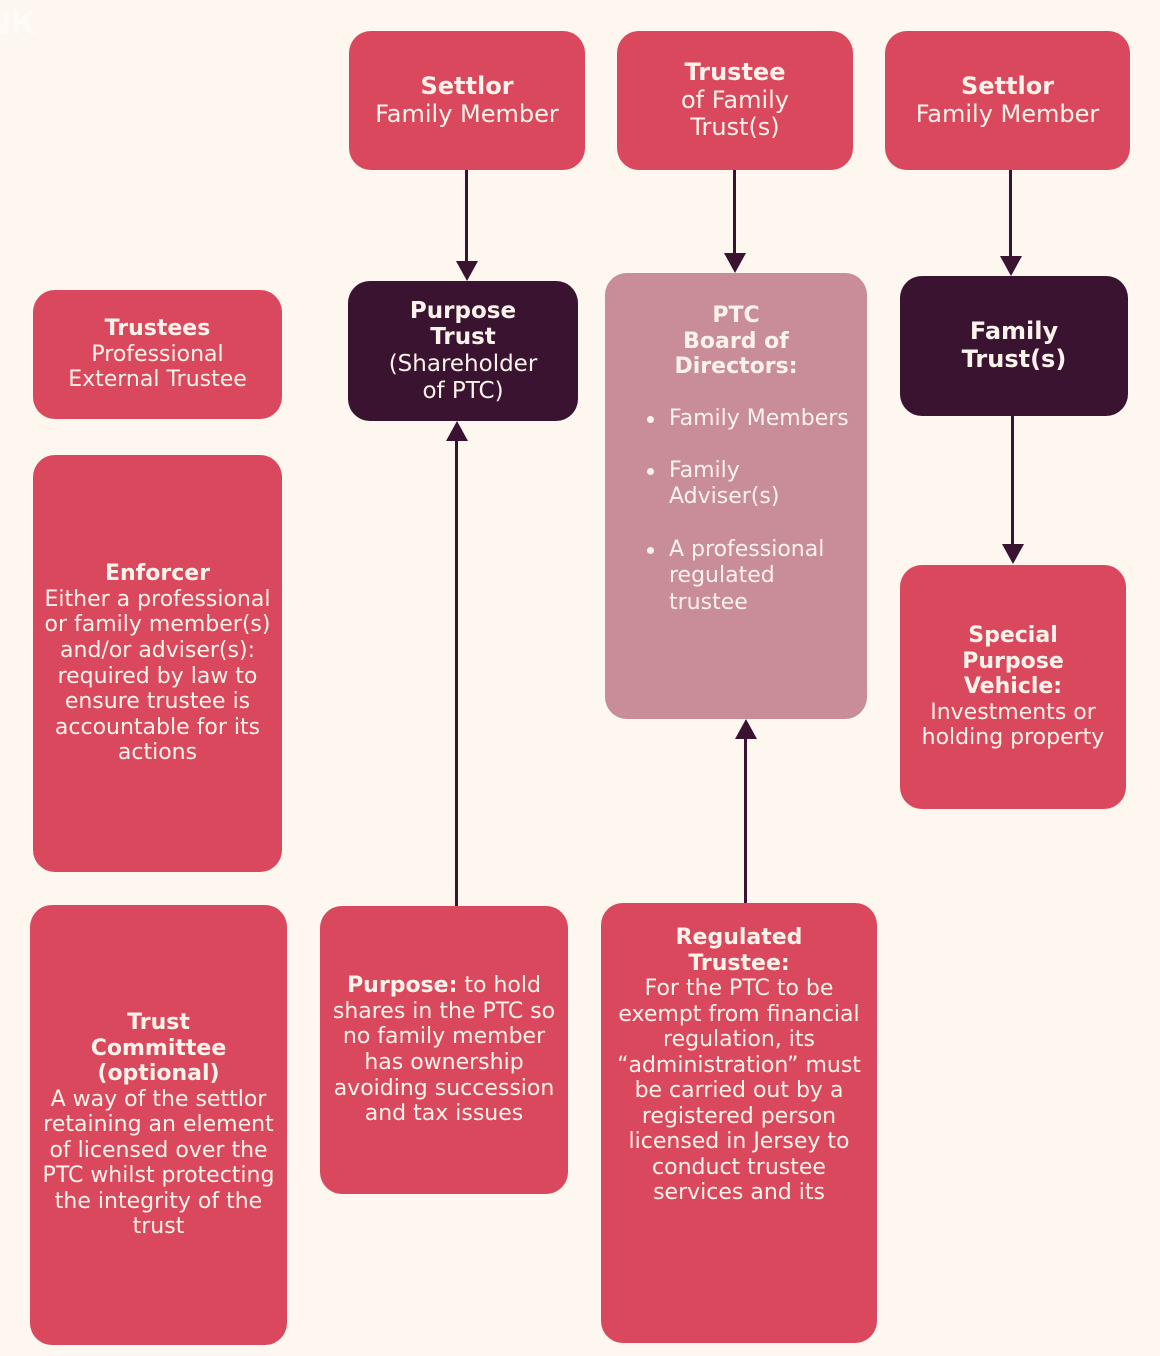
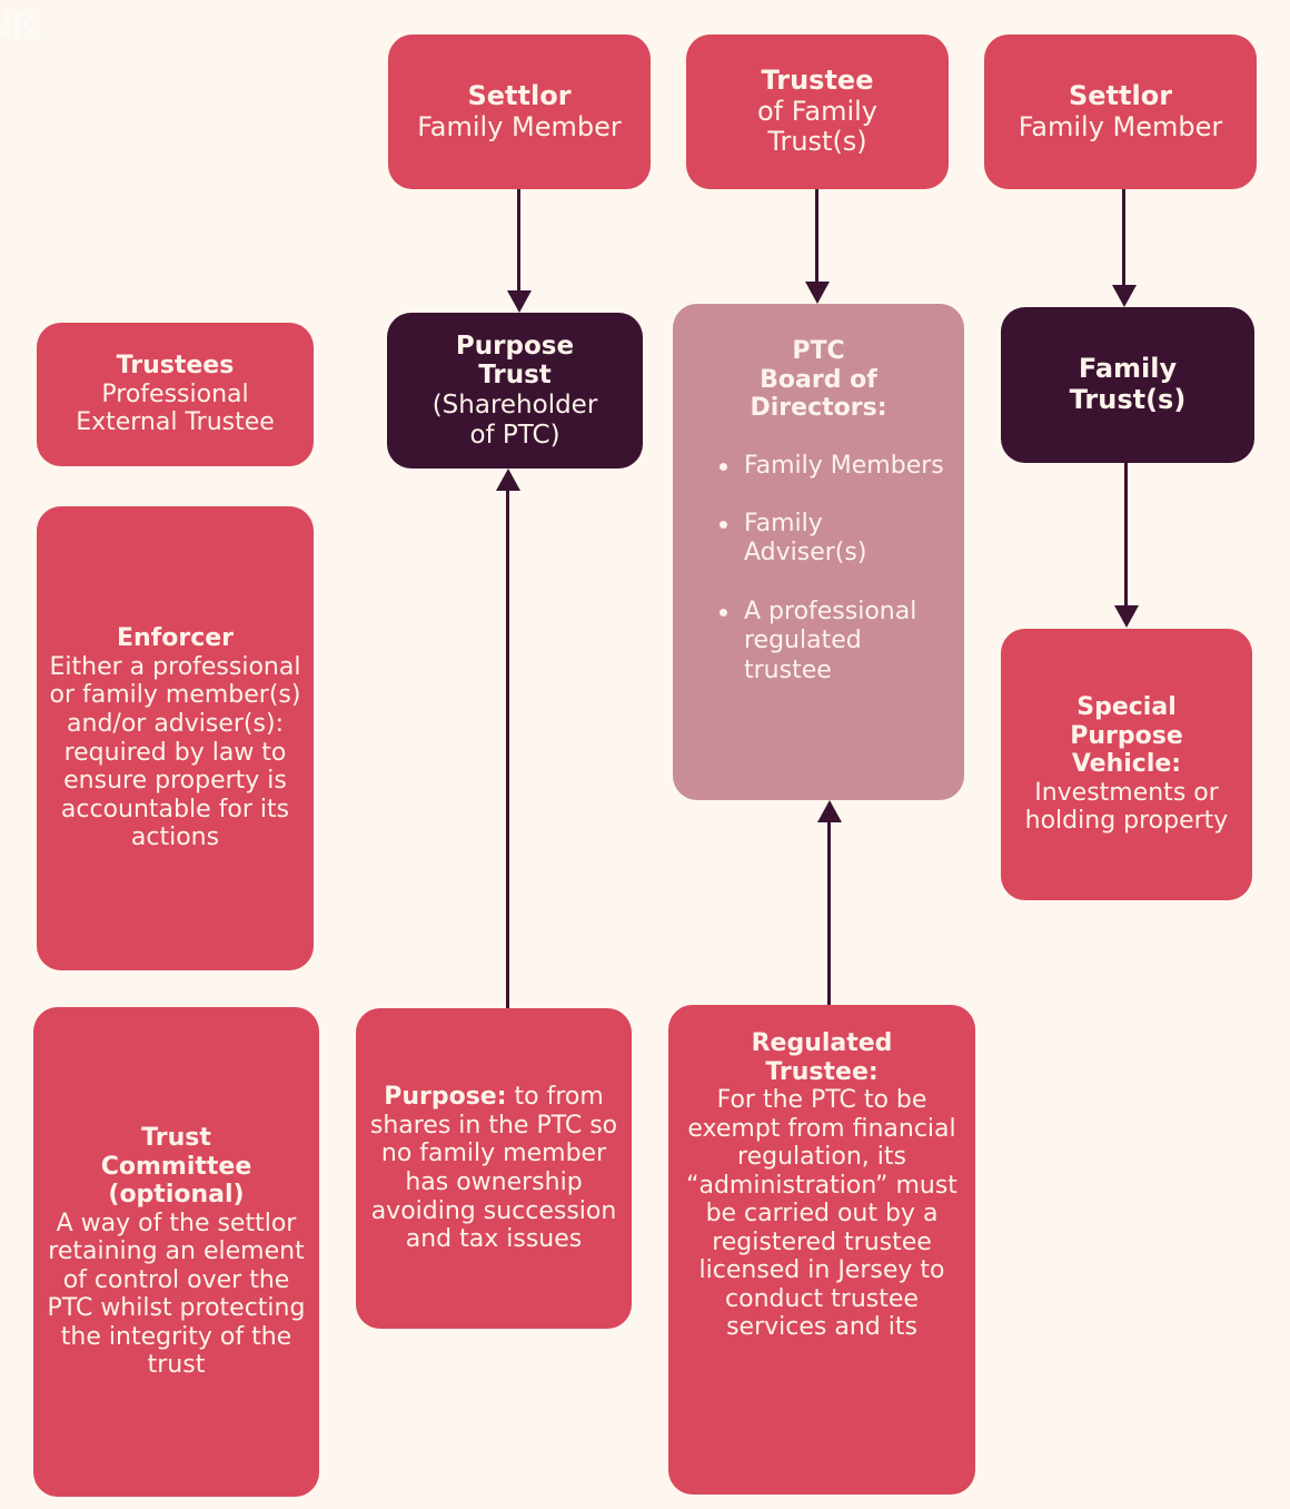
  Settlor
  Family Member
  Trustee
  of Family
  Trust(s)
  Settlor
  Family Member
  Purpose
  Trust
  (Shareholder
  of PTC)
  PTC
  Board of
  Directors:
  Family Members
  Family Adviser(s)
  A professional regulated trustee
  Family
  Trust(s)
  Trustees
  Professional
  External Trustee
  Enforcer
- Either a professional or family member(s) and/or adviser(s): required by law to ensure trustee is accountable for its actions
+ Either a professional or family member(s) and/or adviser(s): required by law to ensure property is accountable for its actions
  Trust
  Committee
  (optional)
- A way of the settlor retaining an element of licensed over the PTC whilst protecting the integrity of the trust
+ A way of the settlor retaining an element of control over the PTC whilst protecting the integrity of the trust
- Purpose: to hold shares in the PTC so no family member has ownership avoiding succession and tax issues
+ Purpose: to from shares in the PTC so no family member has ownership avoiding succession and tax issues
  Regulated
  Trustee:
- For the PTC to be exempt from financial regulation, its “administration” must be carried out by a registered person licensed in Jersey to conduct trustee services and its
+ For the PTC to be exempt from financial regulation, its “administration” must be carried out by a registered trustee licensed in Jersey to conduct trustee services and its
  Special
  Purpose
  Vehicle:
  Investments or holding property
